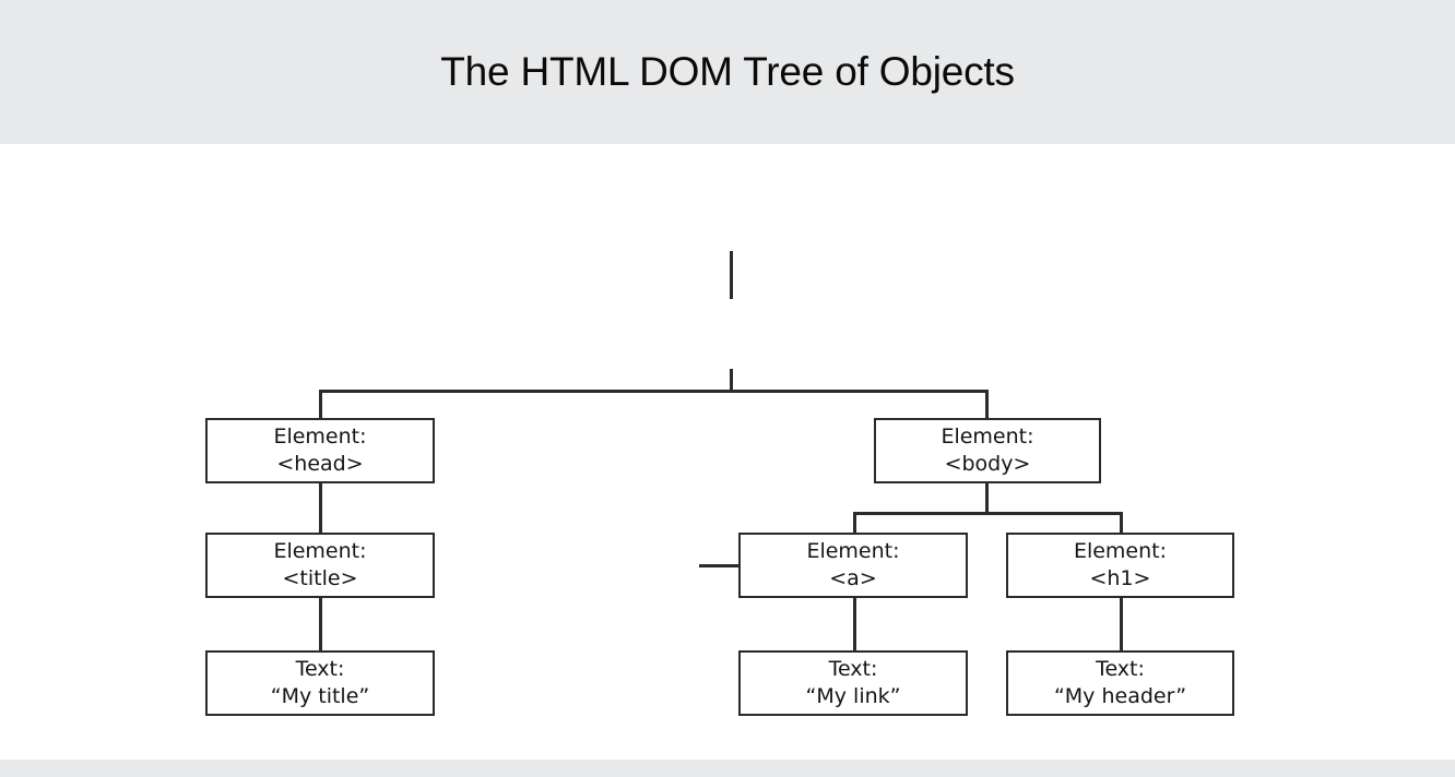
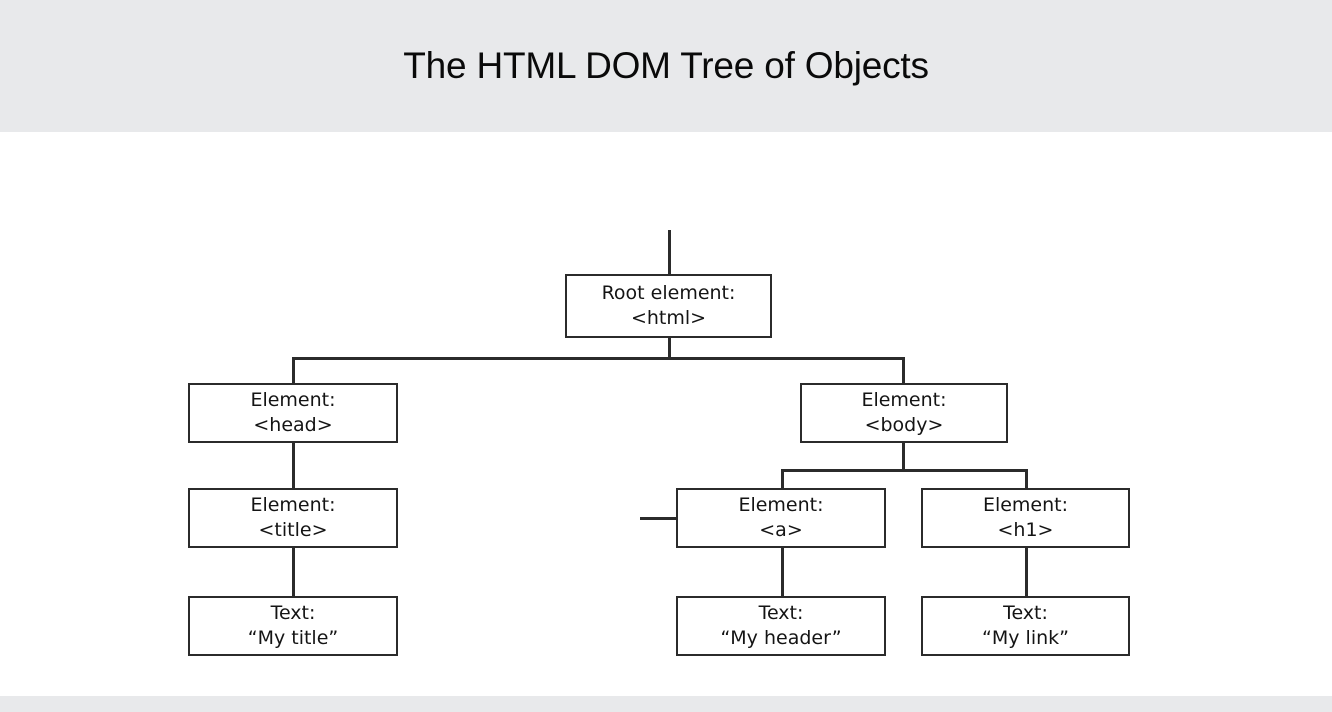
  The HTML DOM Tree of Objects
+ Root element:
+ <html>
  Element:
  <head>
  Element:
  <body>
  Element:
  <title>
  Element:
  <a>
  Element:
  <h1>
  Text:
  “My title”
  Text:
- “My link”
+ “My header”
  Text:
- “My header”
+ “My link”
